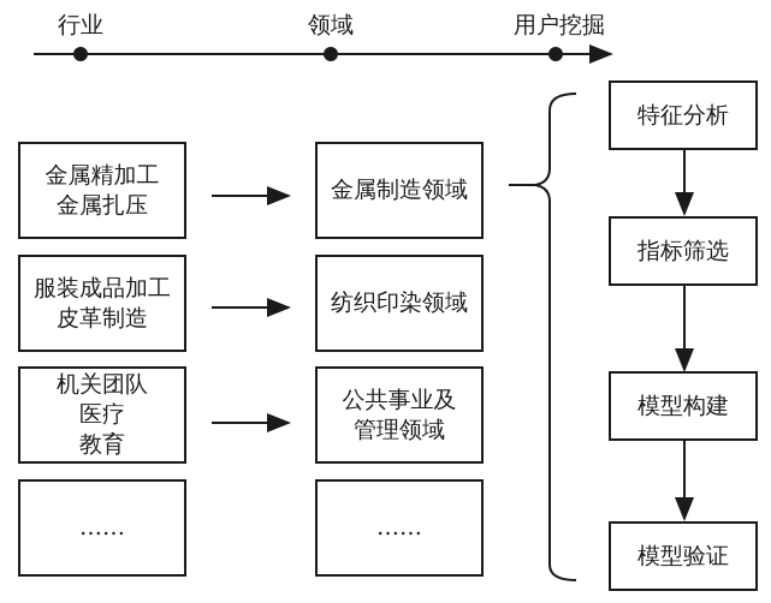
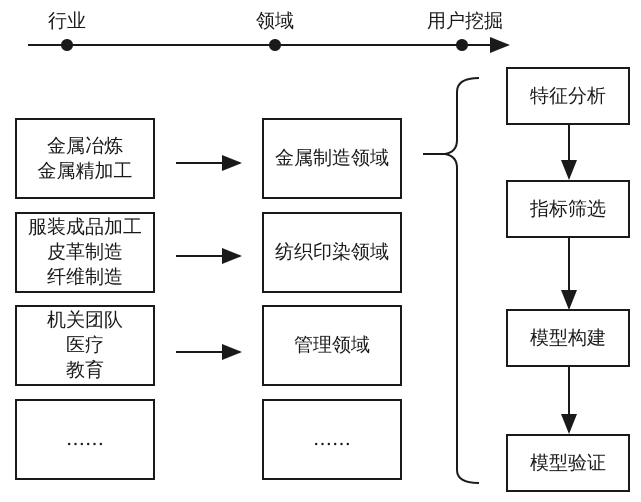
  行业
  领域
  用户挖掘
+ 金属冶炼
  金属精加工
- 金属扎压
  服装成品加工
  皮革制造
+ 纤维制造
  机关团队
  医疗
  教育
  ……
  金属制造领域
  纺织印染领域
- 公共事业及
  管理领域
  ……
  特征分析
  指标筛选
  模型构建
  模型验证
